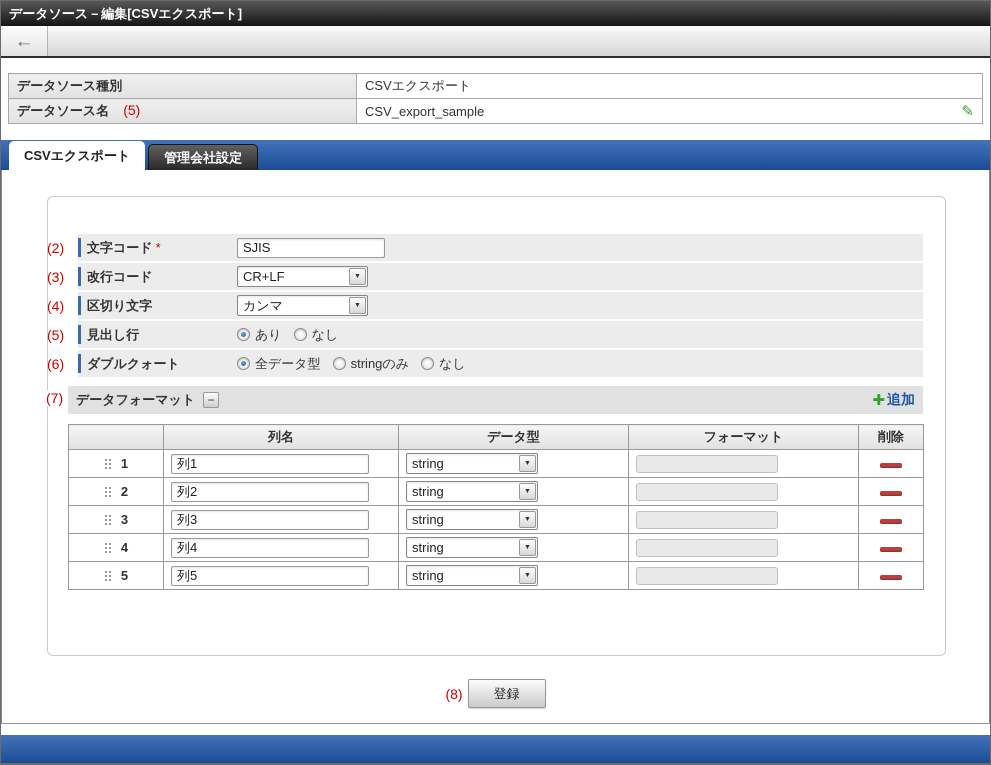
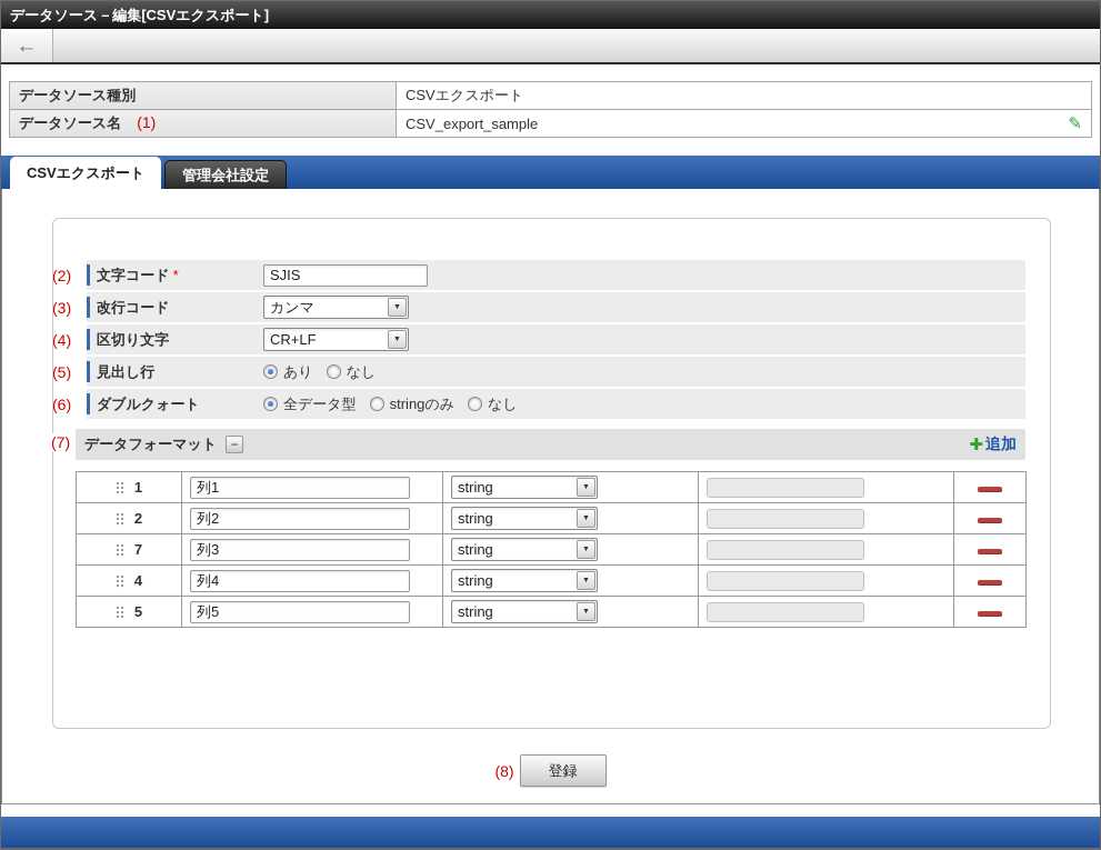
  データソース－編集[CSVエクスポート]
  ←
  データソース種別	CSVエクスポート
- データソース名 (5)	CSV_export_sample ✎
+ データソース名 (1)	CSV_export_sample ✎
  CSVエクスポート
  管理会社設定
  (2)
  文字コード
  *
  SJIS
  (3)
  改行コード
- CR+LF
+ カンマ
  (4)
  区切り文字
- カンマ
+ CR+LF
  (5)
  見出し行
  あり
  なし
  (6)
  ダブルクォート
  全データ型
  stringのみ
  なし
  (7)
  データフォーマット
  −
  ✚
  追加
- 	列名	データ型	フォーマット	削除
  1	列1	string
  2	列2	string
- 3	列3	string
+ 7	列3	string
  4	列4	string
  5	列5	string
  (8)
  登録
